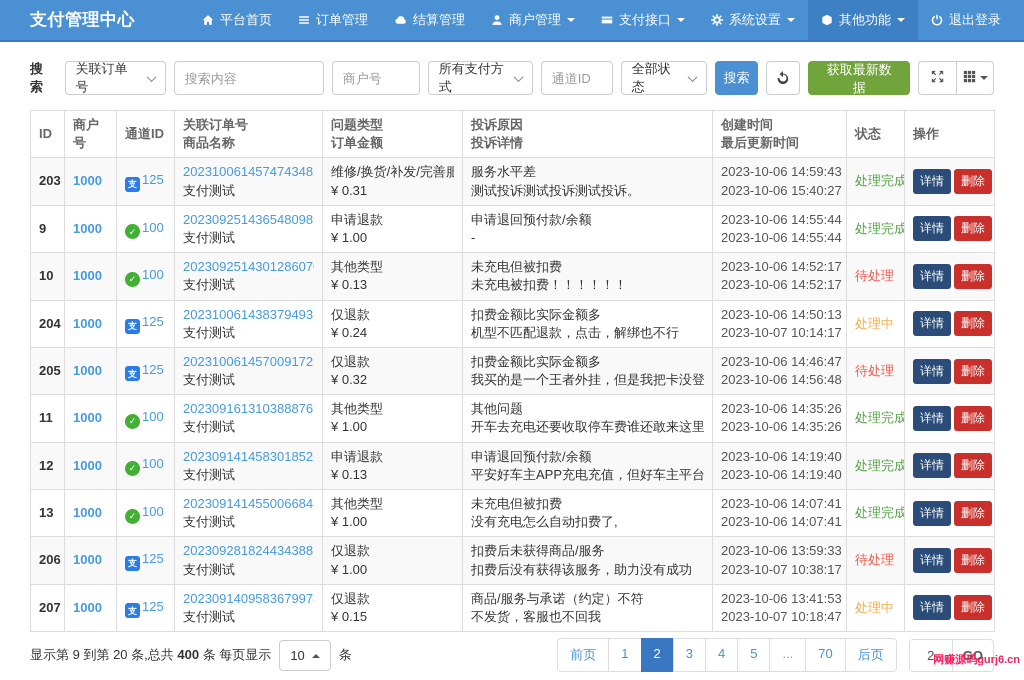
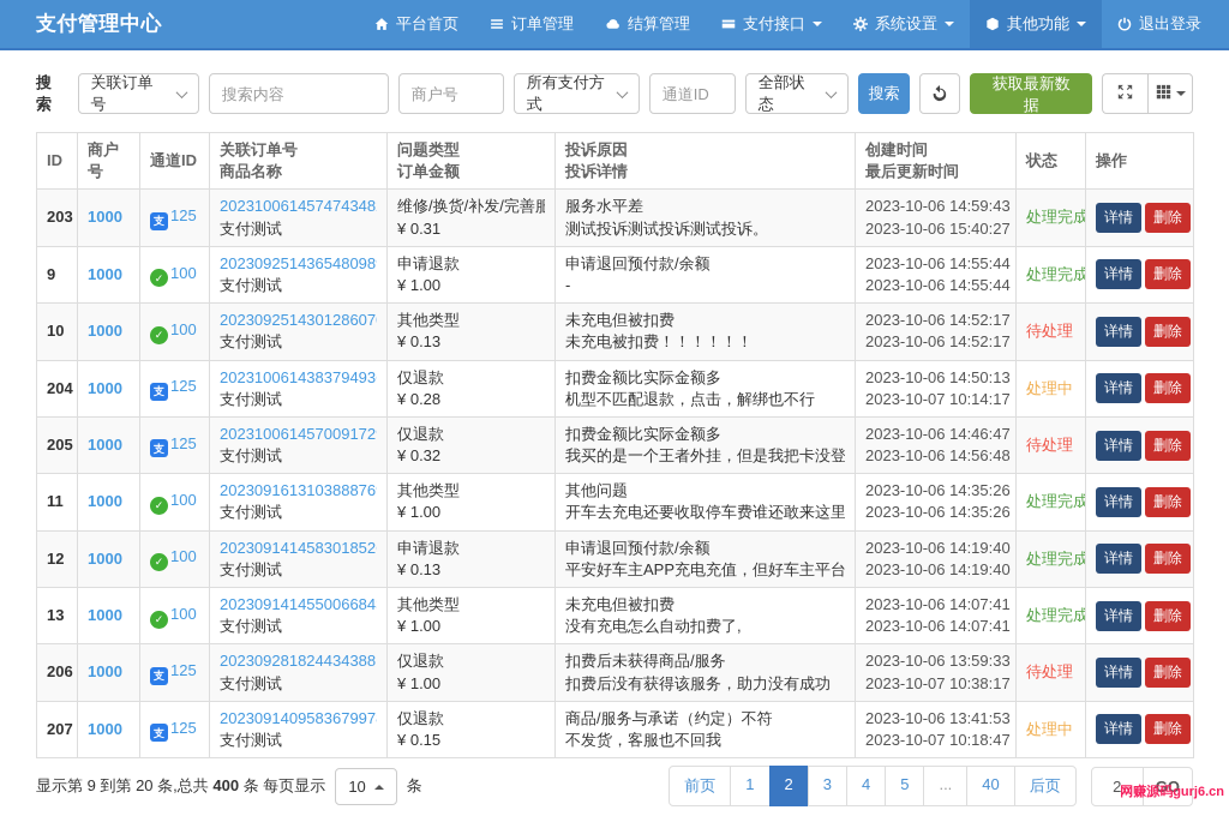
  支付管理中心
  平台首页
  订单管理
  结算管理
- 商户管理
  支付接口
  系统设置
  其他功能
  退出登录
  搜索
  关联订单号
  搜索内容
  商户号
  所有支付方式
  通道ID
  全部状态
  搜索
  获取最新数据
  ID	商户号	通道ID	关联订单号商品名称	问题类型订单金额	投诉原因投诉详情	创建时间最后更新时间	状态	操作
  203	1000	支 125	202310061457474348 支付测试	维修/换货/补发/完善服 ¥ 0.31	服务水平差 测试投诉测试投诉测试投诉。	2023-10-06 14:59:43 2023-10-06 15:40:27	处理完成	详情 删除
  9	1000	✓ 100	202309251436548098 支付测试	申请退款 ¥ 1.00	申请退回预付款/余额 -	2023-10-06 14:55:44 2023-10-06 14:55:44	处理完成	详情 删除
  10	1000	✓ 100	202309251430128607 支付测试	其他类型 ¥ 0.13	未充电但被扣费 未充电被扣费！！！！！！	2023-10-06 14:52:17 2023-10-06 14:52:17	待处理	详情 删除
- 204	1000	支 125	202310061438379493 支付测试	仅退款 ¥ 0.24	扣费金额比实际金额多 机型不匹配退款，点击，解绑也不行	2023-10-06 14:50:13 2023-10-07 10:14:17	处理中	详情 删除
+ 204	1000	支 125	202310061438379493 支付测试	仅退款 ¥ 0.28	扣费金额比实际金额多 机型不匹配退款，点击，解绑也不行	2023-10-06 14:50:13 2023-10-07 10:14:17	处理中	详情 删除
  205	1000	支 125	202310061457009172 支付测试	仅退款 ¥ 0.32	扣费金额比实际金额多 我买的是一个王者外挂，但是我把卡没登	2023-10-06 14:46:47 2023-10-06 14:56:48	待处理	详情 删除
  11	1000	✓ 100	202309161310388876 支付测试	其他类型 ¥ 1.00	其他问题 开车去充电还要收取停车费谁还敢来这里	2023-10-06 14:35:26 2023-10-06 14:35:26	处理完成	详情 删除
  12	1000	✓ 100	202309141458301852 支付测试	申请退款 ¥ 0.13	申请退回预付款/余额 平安好车主APP充电充值，但好车主平台	2023-10-06 14:19:40 2023-10-06 14:19:40	处理完成	详情 删除
  13	1000	✓ 100	202309141455006684 支付测试	其他类型 ¥ 1.00	未充电但被扣费 没有充电怎么自动扣费了,	2023-10-06 14:07:41 2023-10-06 14:07:41	处理完成	详情 删除
  206	1000	支 125	202309281824434388 支付测试	仅退款 ¥ 1.00	扣费后未获得商品/服务 扣费后没有获得该服务，助力没有成功	2023-10-06 13:59:33 2023-10-07 10:38:17	待处理	详情 删除
  207	1000	支 125	202309140958367997 支付测试	仅退款 ¥ 0.15	商品/服务与承诺（约定）不符 不发货，客服也不回我	2023-10-06 13:41:53 2023-10-07 10:18:47	处理中	详情 删除
  显示第 9 到第 20 条,总共 400 条 每页显示
  10
  条
  前页
  1
  2
  3
  4
  5
  ...
- 70
+ 40
  后页
  2
  GO
  网赚源码gurj6.cn
